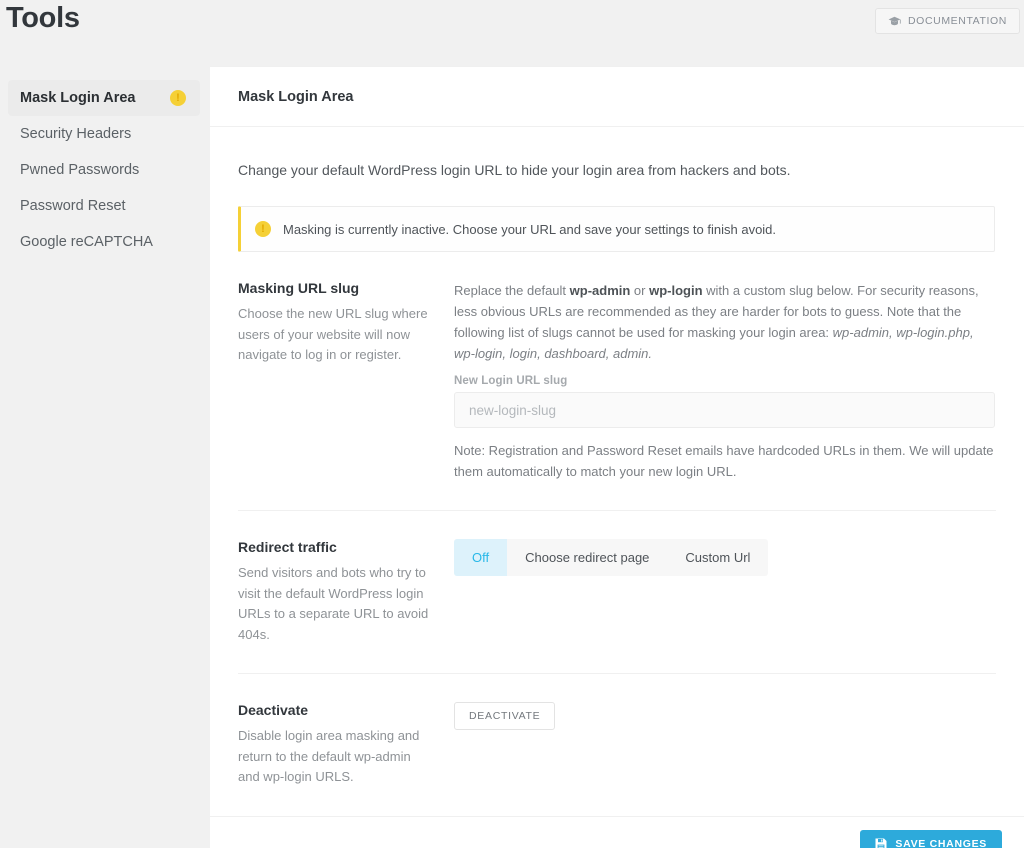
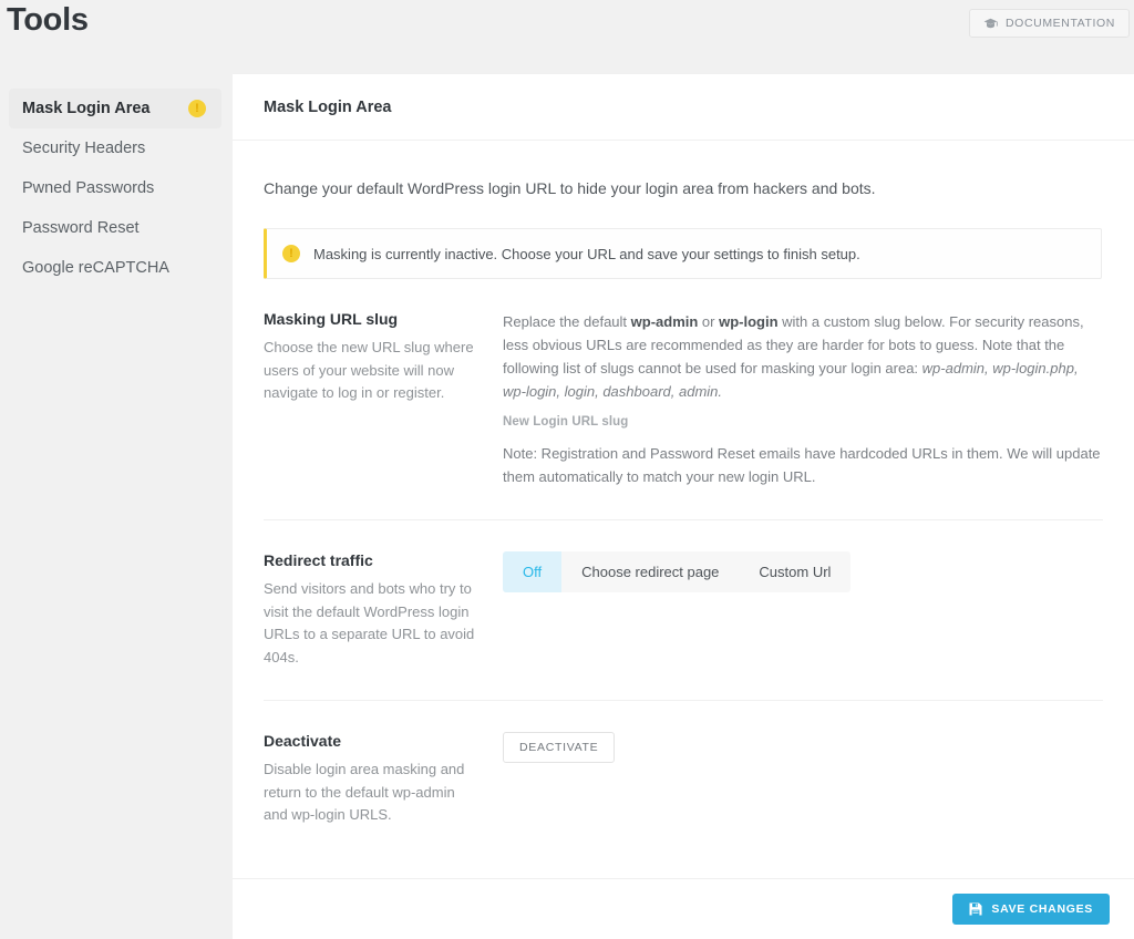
  Tools
  DOCUMENTATION
  Mask Login Area
  !
  Security Headers
  Pwned Passwords
  Password Reset
  Google reCAPTCHA
  Mask Login Area
  Change your default WordPress login URL to hide your login area from hackers and bots.
  !
- Masking is currently inactive. Choose your URL and save your settings to finish avoid.
+ Masking is currently inactive. Choose your URL and save your settings to finish setup.
  Masking URL slug
  Choose the new URL slug where users of your website will now navigate to log in or register.
  Replace the default wp-admin or wp-login with a custom slug below. For security reasons, less obvious URLs are recommended as they are harder for bots to guess. Note that the following list of slugs cannot be used for masking your login area: wp-admin, wp-login.php, wp-login, login, dashboard, admin.
  New Login URL slug
- new-login-slug
  Note: Registration and Password Reset emails have hardcoded URLs in them. We will update them automatically to match your new login URL.
  Redirect traffic
  Send visitors and bots who try to visit the default WordPress login URLs to a separate URL to avoid 404s.
  Off
  Choose redirect page
  Custom Url
  Deactivate
  Disable login area masking and return to the default wp-admin and wp-login URLS.
  DEACTIVATE
  SAVE CHANGES
